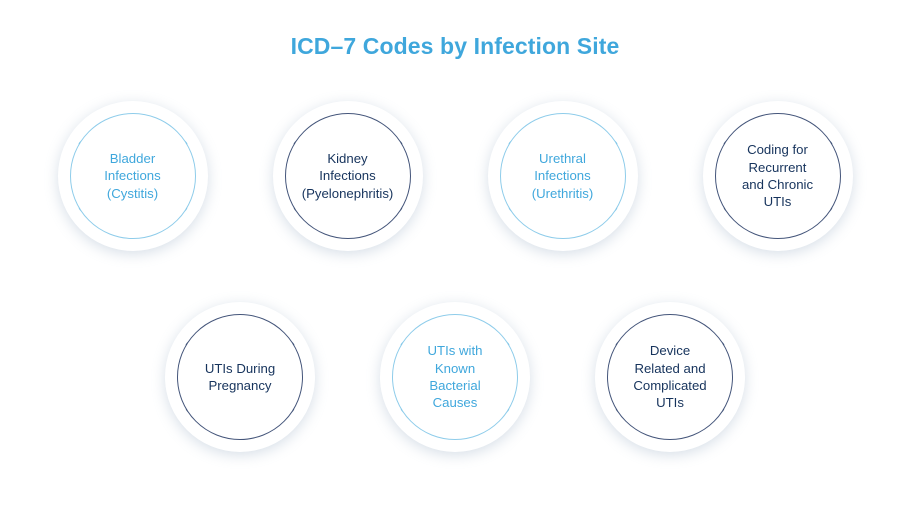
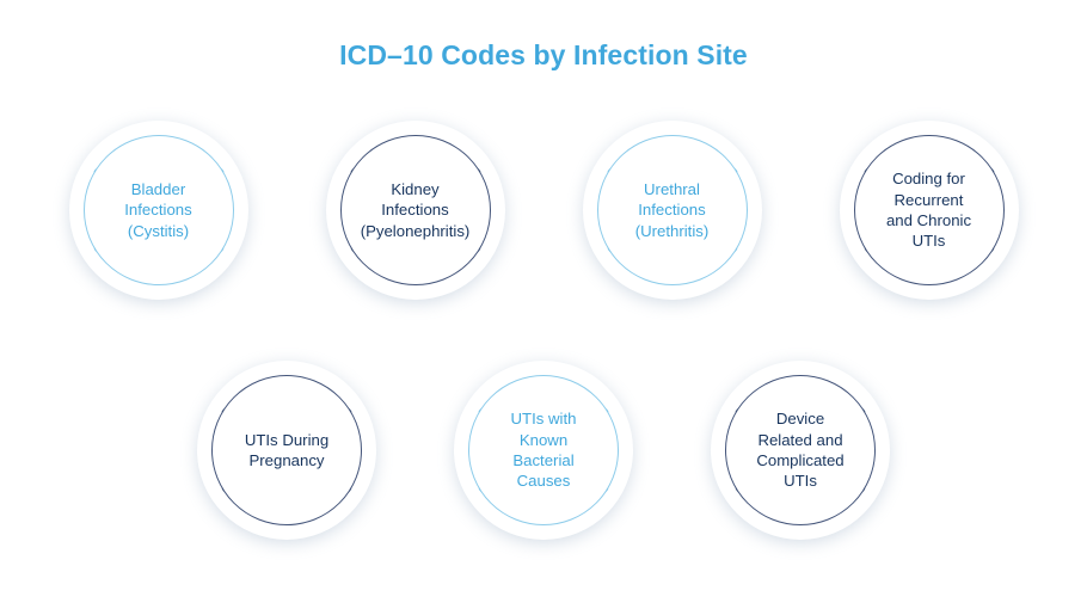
- ICD–7 Codes by Infection Site
+ ICD–10 Codes by Infection Site
  Bladder
  Infections
  (Cystitis)
  Kidney
  Infections
  (Pyelonephritis)
  Urethral
  Infections
  (Urethritis)
  Coding for
  Recurrent
  and Chronic
  UTIs
  UTIs During
  Pregnancy
  UTIs with
  Known
  Bacterial
  Causes
  Device
  Related and
  Complicated
  UTIs
